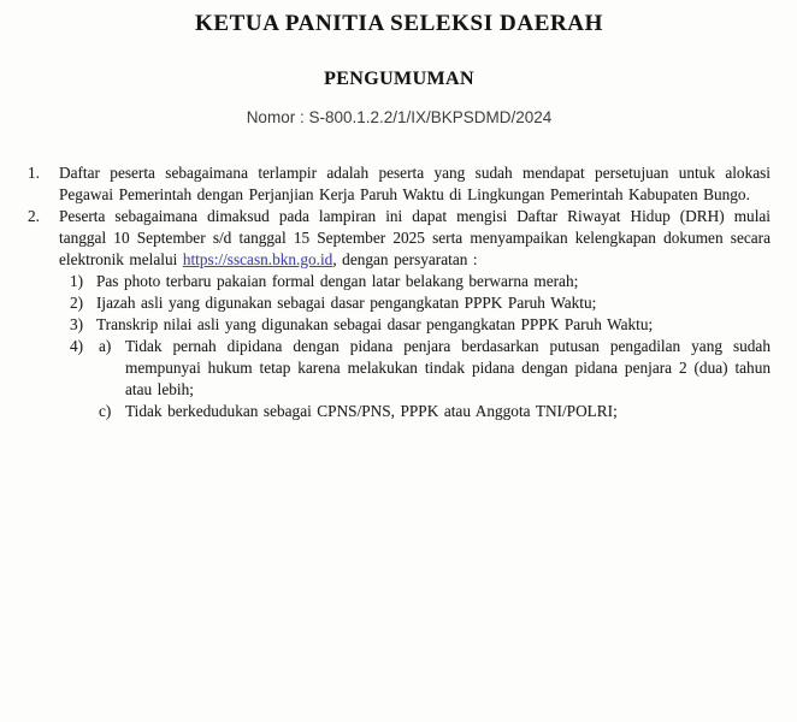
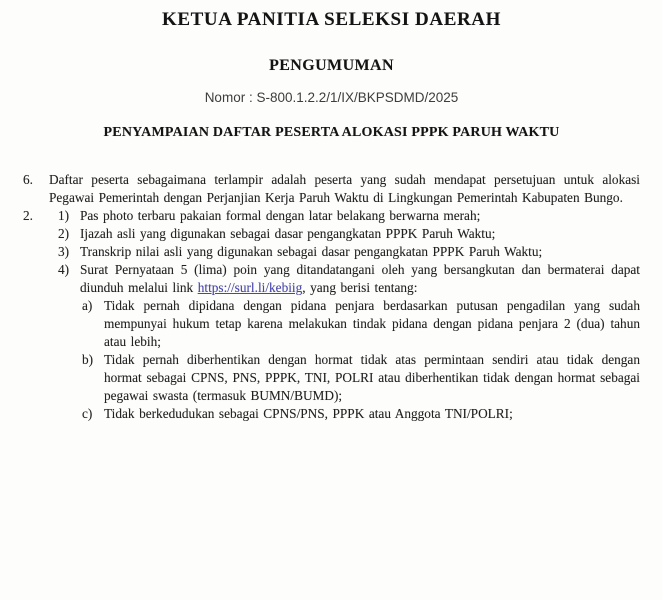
  KETUA PANITIA SELEKSI DAERAH
  PENGUMUMAN
- Nomor : S-800.1.2.2/1/IX/BKPSDMD/2024
+ Nomor : S-800.1.2.2/1/IX/BKPSDMD/2025
+ PENYAMPAIAN DAFTAR PESERTA ALOKASI PPPK PARUH WAKTU
- 1.
+ 6.
  Daftar peserta sebagaimana terlampir adalah peserta yang sudah mendapat persetujuan untuk alokasi Pegawai Pemerintah dengan Perjanjian Kerja Paruh Waktu di Lingkungan Pemerintah Kabupaten Bungo.
  2.
- Peserta sebagaimana dimaksud pada lampiran ini dapat mengisi Daftar Riwayat Hidup (DRH) mulai tanggal 10 September s/d tanggal 15 September 2025 serta menyampaikan kelengkapan dokumen secara elektronik melalui https://sscasn.bkn.go.id, dengan persyaratan :
  1)
  Pas photo terbaru pakaian formal dengan latar belakang berwarna merah;
  2)
  Ijazah asli yang digunakan sebagai dasar pengangkatan PPPK Paruh Waktu;
  3)
  Transkrip nilai asli yang digunakan sebagai dasar pengangkatan PPPK Paruh Waktu;
  4)
+ Surat Pernyataan 5 (lima) poin yang ditandatangani oleh yang bersangkutan dan bermaterai dapat diunduh melalui link https://surl.li/kebiig, yang berisi tentang:
  a)
  Tidak pernah dipidana dengan pidana penjara berdasarkan putusan pengadilan yang sudah mempunyai hukum tetap karena melakukan tindak pidana dengan pidana penjara 2 (dua) tahun atau lebih;
+ b)
+ Tidak pernah diberhentikan dengan hormat tidak atas permintaan sendiri atau tidak dengan hormat sebagai CPNS, PNS, PPPK, TNI, POLRI atau diberhentikan tidak dengan hormat sebagai pegawai swasta (termasuk BUMN/BUMD);
  c)
  Tidak berkedudukan sebagai CPNS/PNS, PPPK atau Anggota TNI/POLRI;
